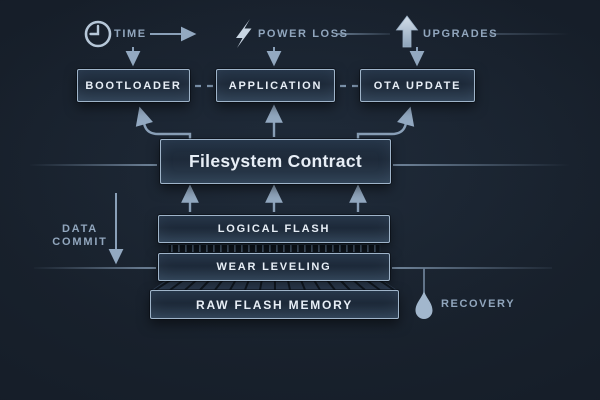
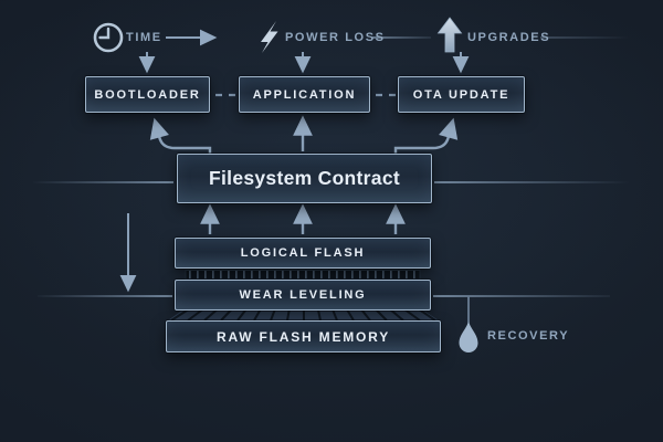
  TIME
  POWER LOSS
  UPGRADES
- DATA
- COMMIT
  RECOVERY
  BOOTLOADER
  APPLICATION
  OTA UPDATE
  Filesystem Contract
  LOGICAL FLASH
  WEAR LEVELING
  RAW FLASH MEMORY
